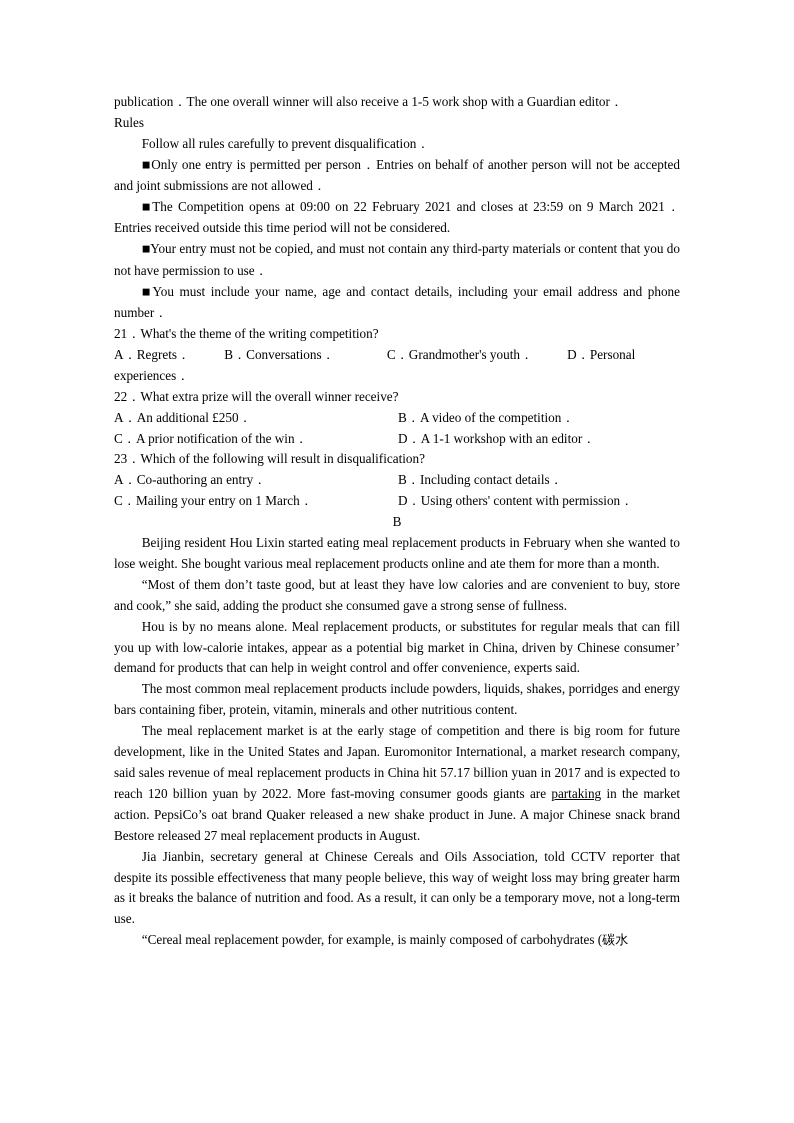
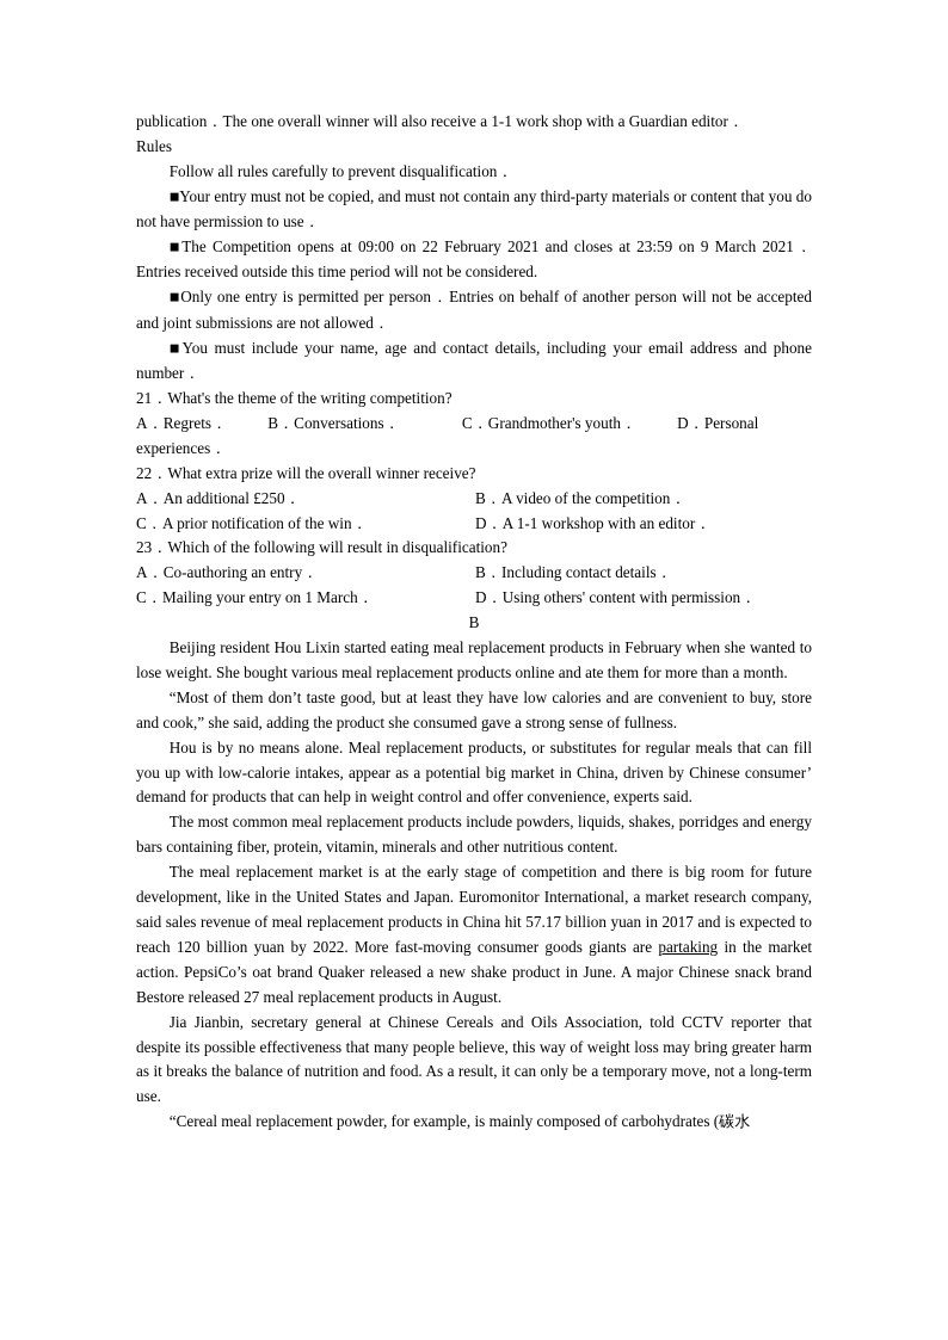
- publication．The one overall winner will also receive a 1-5 work shop with a Guardian editor．
+ publication．The one overall winner will also receive a 1-1 work shop with a Guardian editor．
  Rules
  Follow all rules carefully to prevent disqualification．
- ■Only one entry is permitted per person．Entries on behalf of another person will not be accepted and joint submissions are not allowed．
+ ■Your entry must not be copied, and must not contain any third-party materials or content that you do not have permission to use．
  ■The Competition opens at 09:00 on 22 February 2021 and closes at 23:59 on 9 March 2021．Entries received outside this time period will not be considered.
- ■Your entry must not be copied, and must not contain any third-party materials or content that you do not have permission to use．
+ ■Only one entry is permitted per person．Entries on behalf of another person will not be accepted and joint submissions are not allowed．
  ■You must include your name, age and contact details, including your email address and phone number．
  21．What's the theme of the writing competition?
  A．Regrets． B．Conversations． C．Grandmother's youth． D．Personal
  experiences．
  22．What extra prize will the overall winner receive?
  A．An additional £250． B．A video of the competition．
  C．A prior notification of the win． D．A 1-1 workshop with an editor．
  23．Which of the following will result in disqualification?
  A．Co-authoring an entry． B．Including contact details．
  C．Mailing your entry on 1 March． D．Using others' content with permission．
  B
  Beijing resident Hou Lixin started eating meal replacement products in February when she wanted to lose weight. She bought various meal replacement products online and ate them for more than a month.
  “Most of them don’t taste good, but at least they have low calories and are convenient to buy, store and cook,” she said, adding the product she consumed gave a strong sense of fullness.
  Hou is by no means alone. Meal replacement products, or substitutes for regular meals that can fill you up with low-calorie intakes, appear as a potential big market in China, driven by Chinese consumer’ demand for products that can help in weight control and offer convenience, experts said.
  The most common meal replacement products include powders, liquids, shakes, porridges and energy bars containing fiber, protein, vitamin, minerals and other nutritious content.
  The meal replacement market is at the early stage of competition and there is big room for future development, like in the United States and Japan. Euromonitor International, a market research company, said sales revenue of meal replacement products in China hit 57.17 billion yuan in 2017 and is expected to reach 120 billion yuan by 2022. More fast-moving consumer goods giants are partaking in the market action. PepsiCo’s oat brand Quaker released a new shake product in June. A major Chinese snack brand Bestore released 27 meal replacement products in August.
  Jia Jianbin, secretary general at Chinese Cereals and Oils Association, told CCTV reporter that despite its possible effectiveness that many people believe, this way of weight loss may bring greater harm as it breaks the balance of nutrition and food. As a result, it can only be a temporary move, not a long-term use.
  “Cereal meal replacement powder, for example, is mainly composed of carbohydrates (碳水
